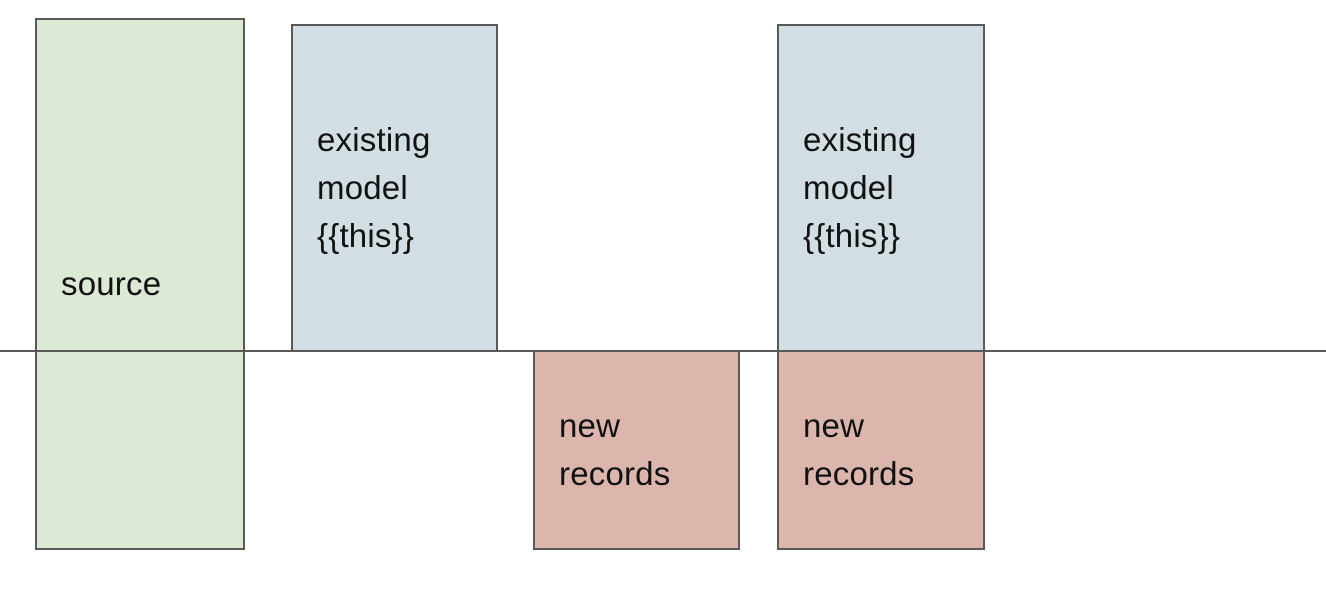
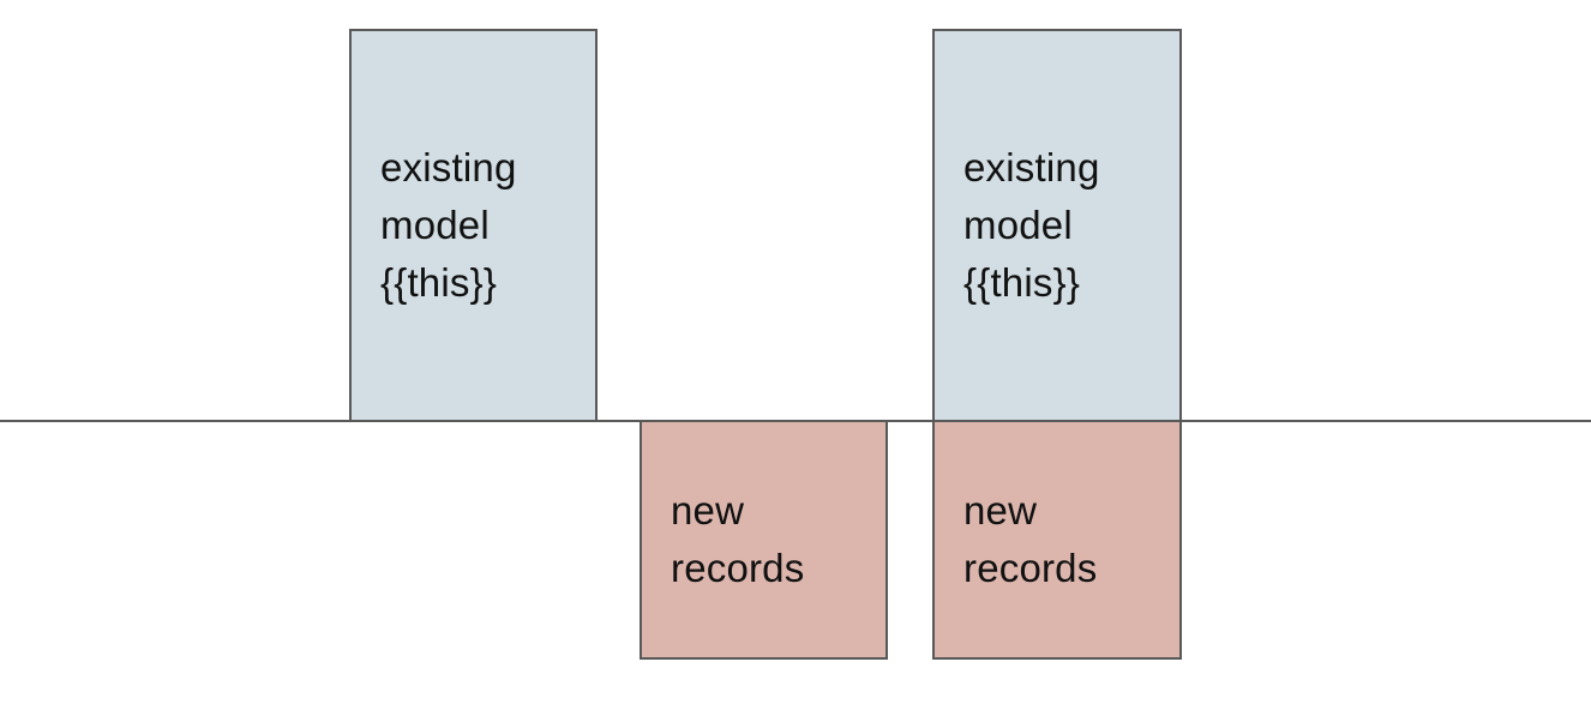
- source
  existing
  model
  {{this}}
  new
  records
  existing
  model
  {{this}}
  new
  records
